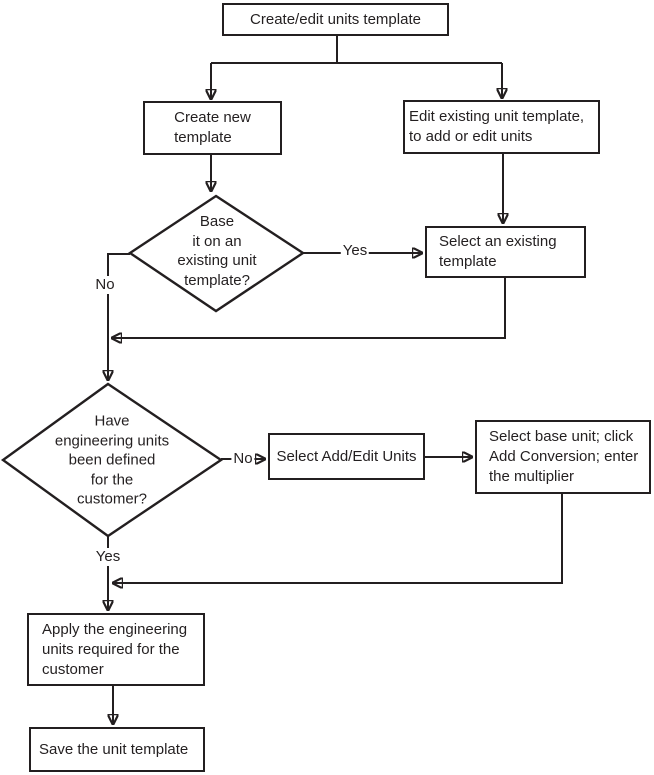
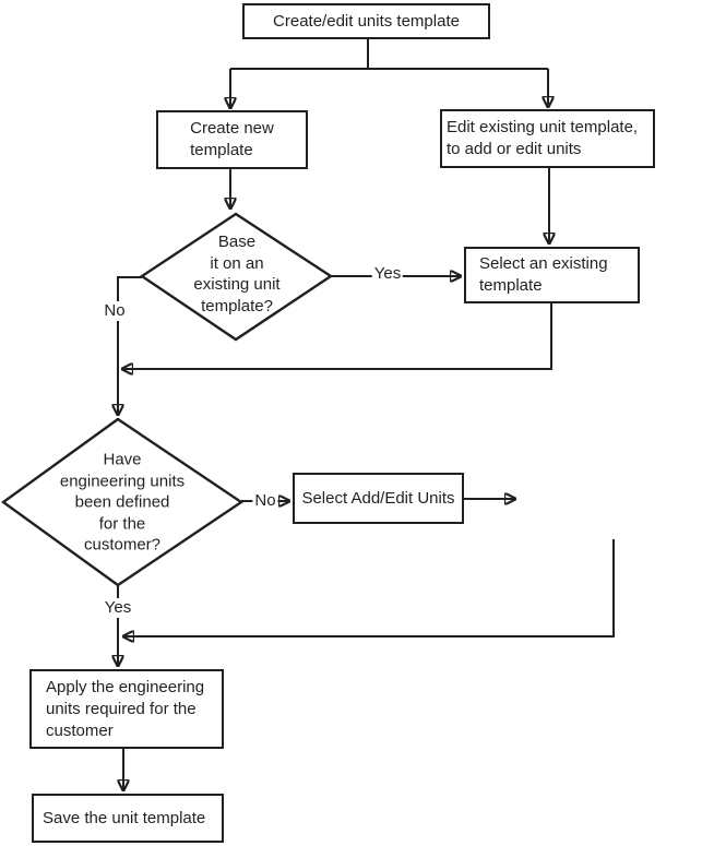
  Create/edit units template
  Create new
  template
  Edit existing unit template,
  to add or edit units
  Select an existing
  template
  Select Add/Edit Units
- Select base unit; click
- Add Conversion; enter
- the multiplier
  Apply the engineering
  units required for the
  customer
  Save the unit template
  Base
  it on an
  existing unit
  template?
  Have
  engineering units
  been defined
  for the
  customer?
  Yes
  No
  No
  Yes
